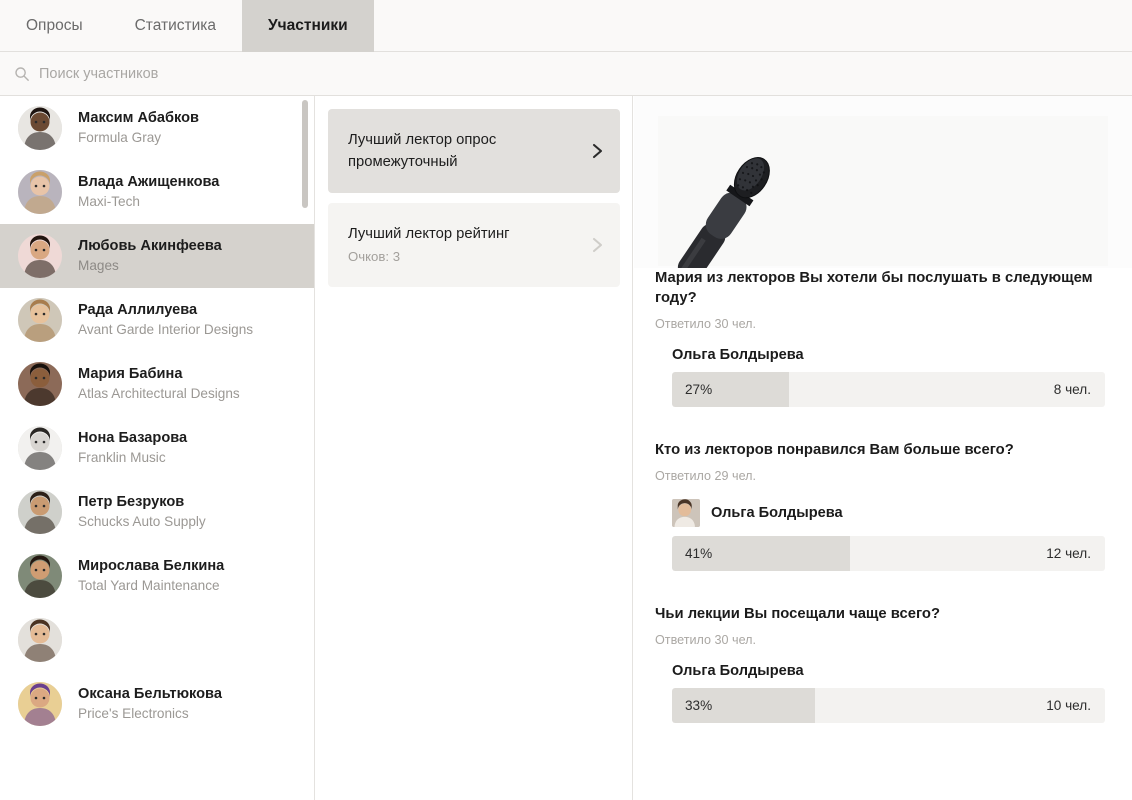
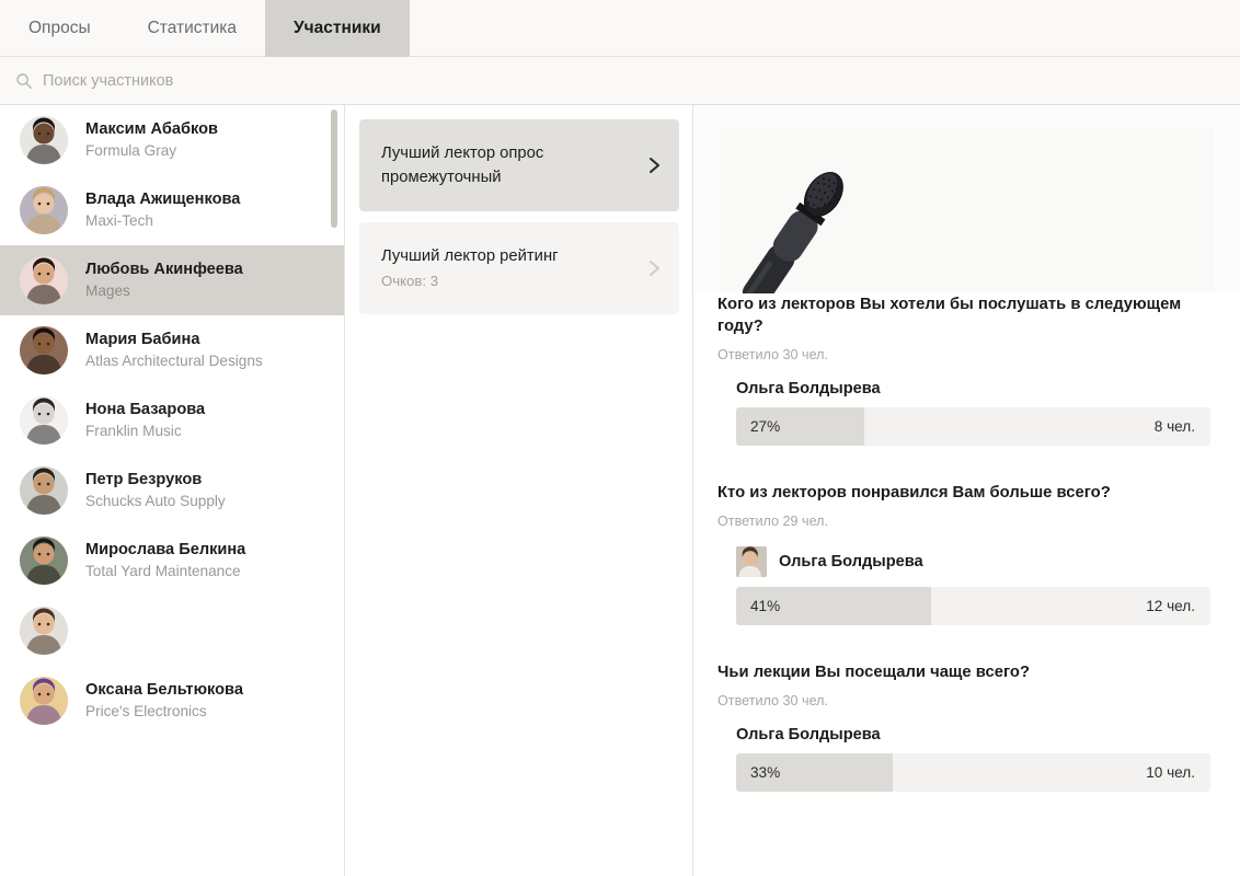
  Опросы
  Статистика
  Участники
  Поиск участников
  Максим Абабков
  Formula Gray
  Влада Ажищенкова
  Maxi-Tech
  Любовь Акинфеева
  Mages
- Рада Аллилуева
- Avant Garde Interior Designs
  Мария Бабина
  Atlas Architectural Designs
  Нона Базарова
  Franklin Music
  Петр Безруков
  Schucks Auto Supply
  Мирослава Белкина
  Total Yard Maintenance
  Оксана Бельтюкова
  Price's Electronics
  Лучший лектор опрос промежуточный
  Лучший лектор рейтинг
  Очков: 3
- Мария из лекторов Вы хотели бы послушать в следующем году?
+ Кого из лекторов Вы хотели бы послушать в следующем году?
  Ответило 30 чел.
  Ольга Болдырева
  27%
  8 чел.
  Кто из лекторов понравился Вам больше всего?
  Ответило 29 чел.
  Ольга Болдырева
  41%
  12 чел.
  Чьи лекции Вы посещали чаще всего?
  Ответило 30 чел.
  Ольга Болдырева
  33%
  10 чел.
